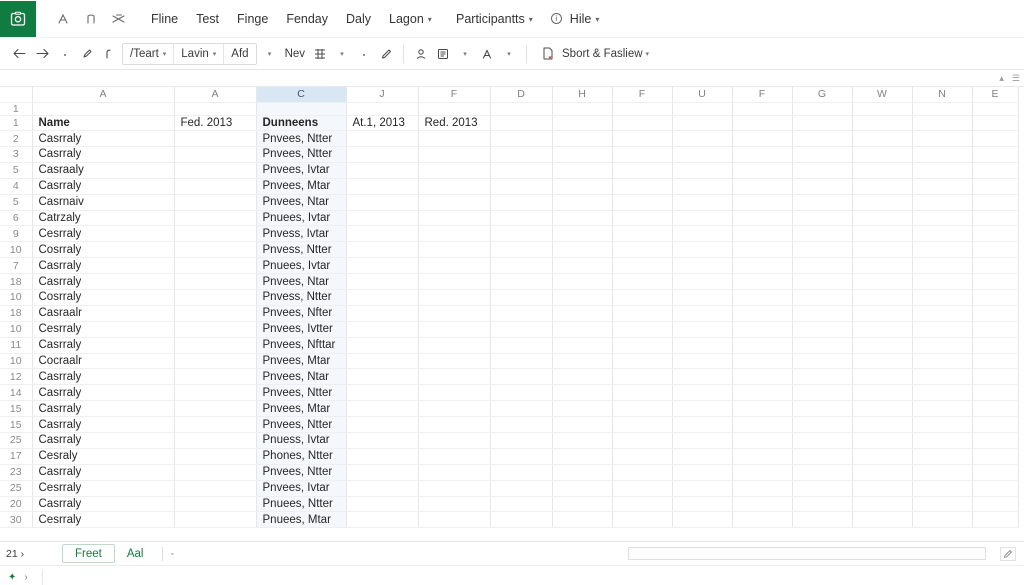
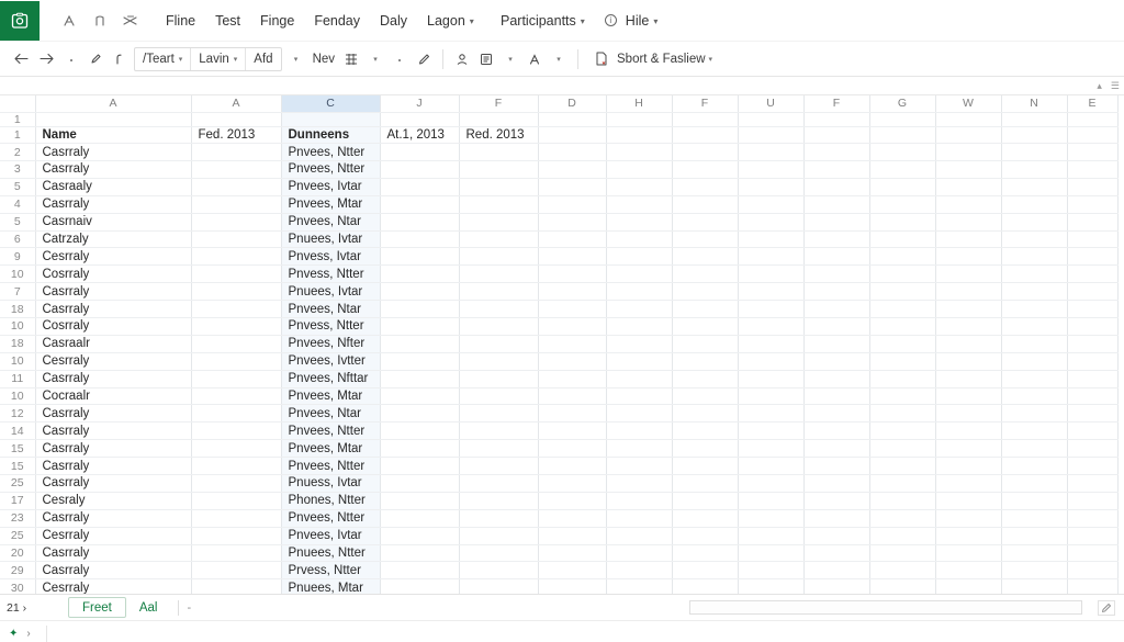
  Fline
  Test
  Finge
  Fenday
  Daly
  Lagon
  ▾
  Participantts
  ▾
  i
  Hile
  ▾
  /Teart
  Lavin
  Afd
  Nev
  Sbort & Fasliew
  ▴
  ☰
  	A	A	C	J	F	D	H	F	U	F	G	W	N	E
  1
  1	Name	Fed. 2013	Dunneens	At.1, 2013	Red. 2013
  2	Casrraly		Pnvees, Ntter
  3	Casrraly		Pnvees, Ntter
  5	Casraaly		Pnvees, Ivtar
  4	Casrraly		Pnvees, Mtar
  5	Casrnaiv		Pnvees, Ntar
  6	Catrzaly		Pnuees, Ivtar
  9	Cesrraly		Pnvess, Ivtar
  10	Cosrraly		Pnvess, Ntter
  7	Casrraly		Pnuees, Ivtar
  18	Casrraly		Pnvees, Ntar
  10	Cosrraly		Pnvess, Ntter
  18	Casraalr		Pnvees, Nfter
  10	Cesrraly		Pnvees, Ivtter
  11	Casrraly		Pnvees, Nfttar
  10	Cocraalr		Pnvees, Mtar
  12	Casrraly		Pnvees, Ntar
  14	Casrraly		Pnvees, Ntter
  15	Casrraly		Pnvees, Mtar
  15	Casrraly		Pnvees, Ntter
  25	Casrraly		Pnuess, Ivtar
  17	Cesraly		Phones, Ntter
  23	Casrraly		Pnvees, Ntter
  25	Cesrraly		Pnvees, Ivtar
  20	Casrraly		Pnuees, Ntter
+ 29	Casrraly		Prvess, Ntter
  30	Cesrraly		Pnuees, Mtar
  21 ›
  Freet
  Aal
  -
  ✦
  ›
